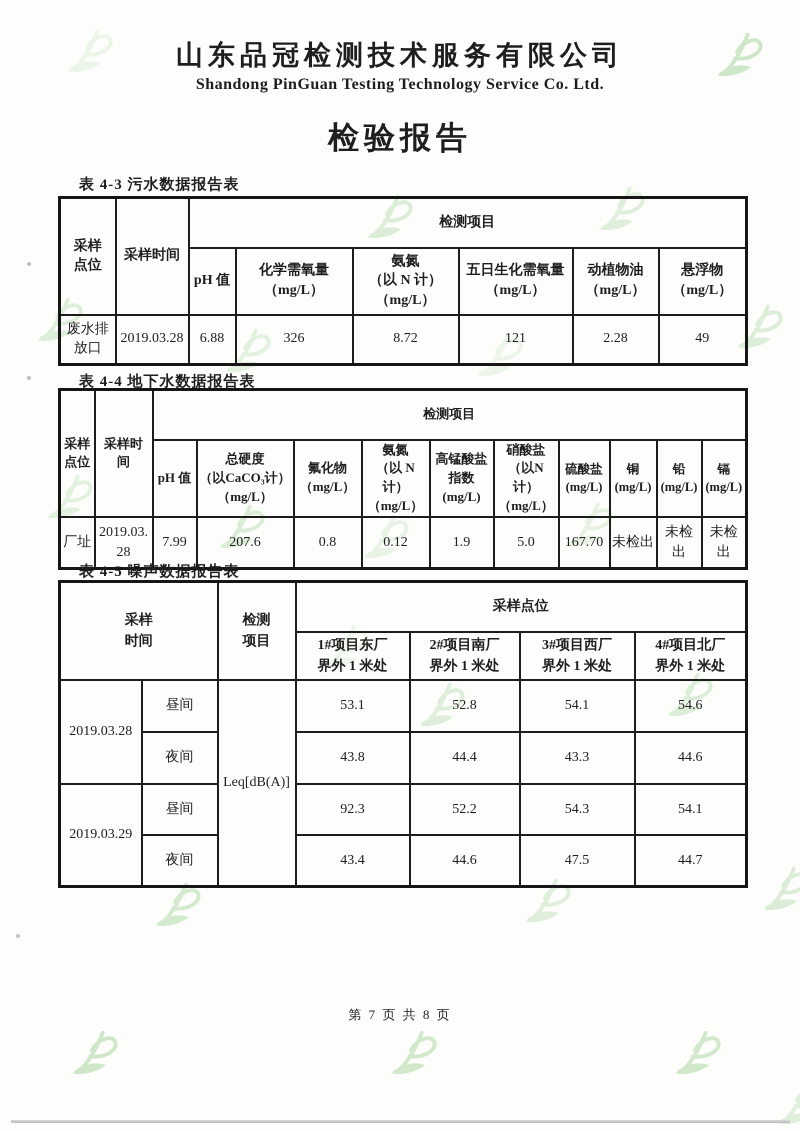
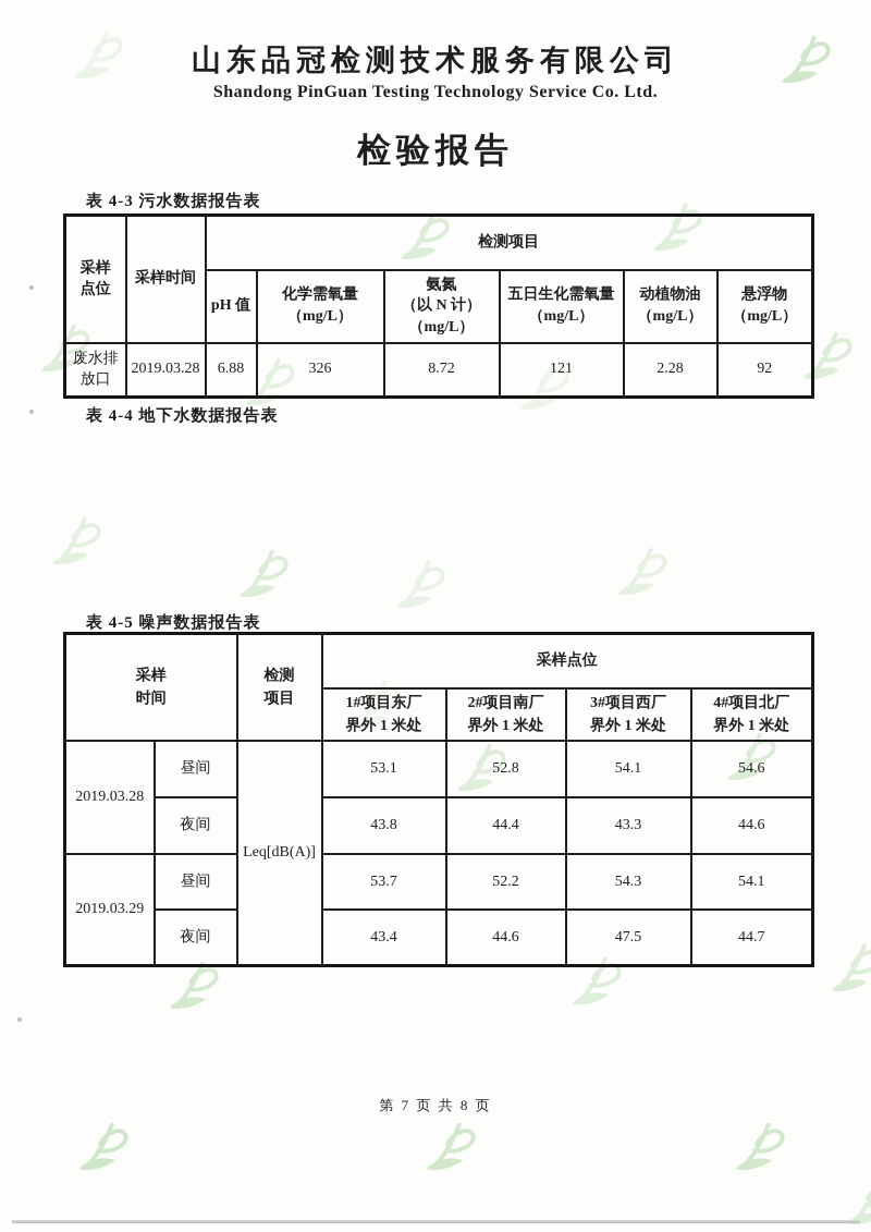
  山东品冠检测技术服务有限公司
  Shandong PinGuan Testing Technology Service Co. Ltd.
  检验报告
  表 4-3 污水数据报告表
  采样 点位	采样时间	检测项目
  pH 值	化学需氧量 （mg/L）	氨氮 （以 N 计） （mg/L）	五日生化需氧量 （mg/L）	动植物油 （mg/L）	悬浮物 （mg/L）
- 废水排 放口	2019.03.28	6.88	326	8.72	121	2.28	49
+ 废水排 放口	2019.03.28	6.88	326	8.72	121	2.28	92
  表 4-4 地下水数据报告表
- 采样 点位	采样时 间	检测项目
- pH 值	总硬度 （以CaCO₃计） （mg/L）	氟化物 （mg/L）	氨氮 （以 N 计） （mg/L）	高锰酸盐 指数 (mg/L)	硝酸盐 （以N计） （mg/L）	硫酸盐 (mg/L)	铜 (mg/L)	铅 (mg/L)	镉 (mg/L)
- 厂址	2019.03. 28	7.99	207.6	0.8	0.12	1.9	5.0	167.70	未检出	未检出	未检出
  表 4-5 噪声数据报告表
  采样 时间	检测 项目	采样点位
  1#项目东厂 界外 1 米处	2#项目南厂 界外 1 米处	3#项目西厂 界外 1 米处	4#项目北厂 界外 1 米处
  2019.03.28	昼间	Leq[dB(A)]	53.1	52.8	54.1	54.6
  夜间	43.8	44.4	43.3	44.6
- 2019.03.29	昼间	92.3	52.2	54.3	54.1
+ 2019.03.29	昼间	53.7	52.2	54.3	54.1
  夜间	43.4	44.6	47.5	44.7
  第 7 页 共 8 页
